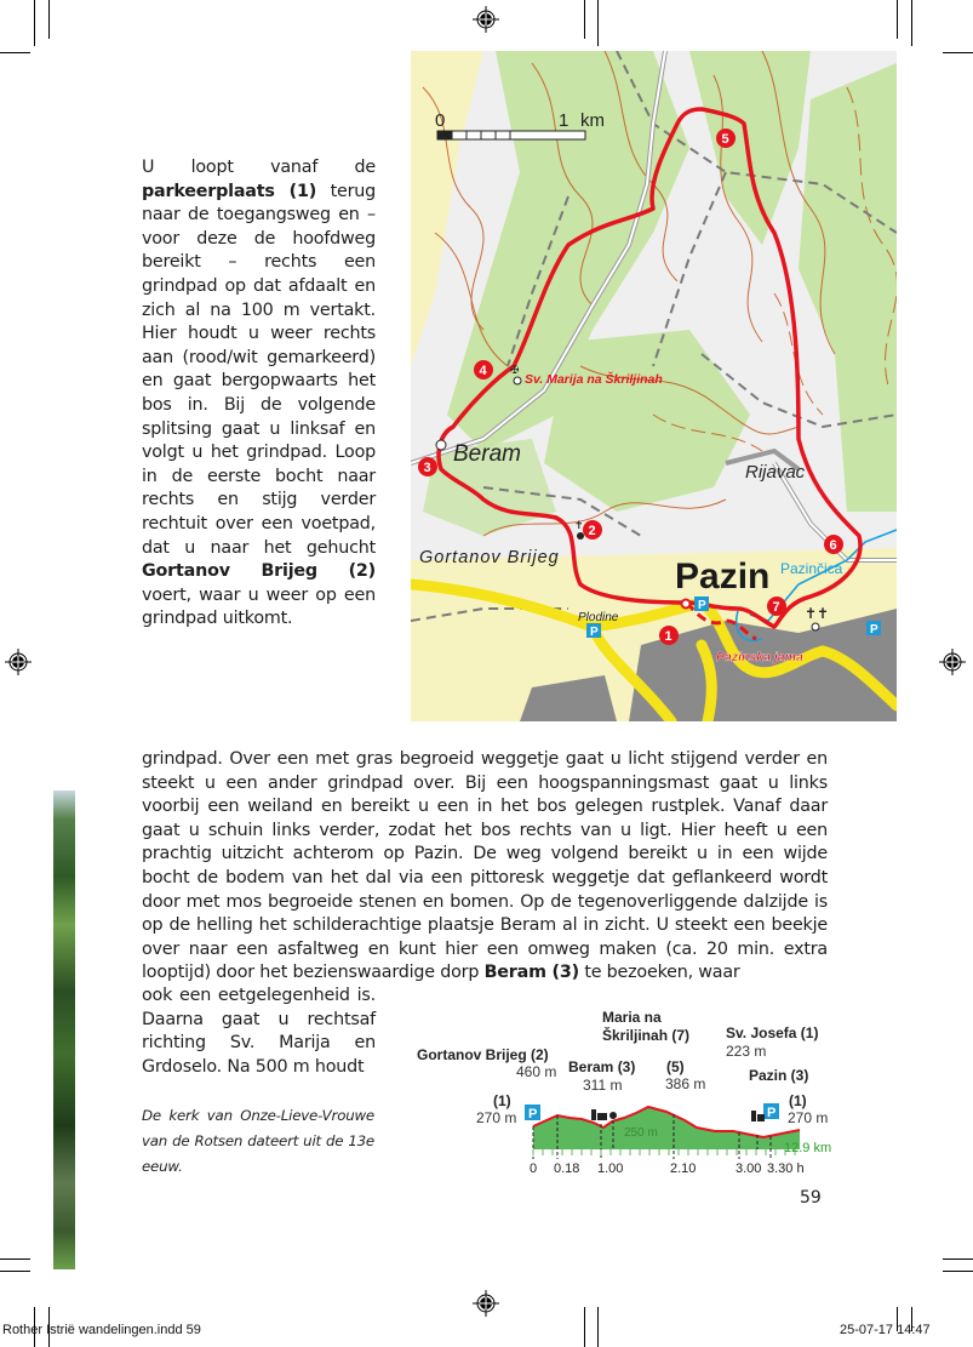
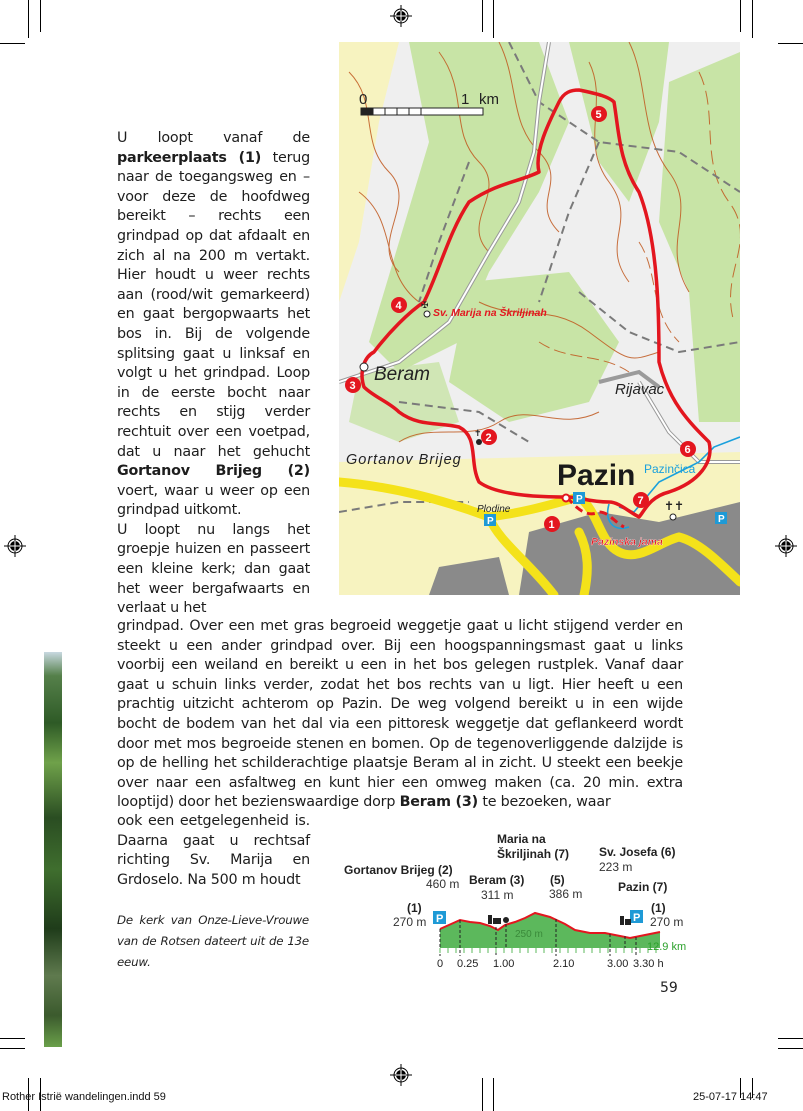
- U loopt vanaf de parkeerplaats (1) terug naar de toegangsweg en – voor deze de hoofdweg bereikt – rechts een grindpad op dat afdaalt en zich al na 100 m vertakt. Hier houdt u weer rechts aan (rood/wit gemarkeerd) en gaat bergopwaarts het bos in. Bij de volgende splitsing gaat u linksaf en volgt u het grindpad. Loop in de eerste bocht naar rechts en stijg verder rechtuit over een voetpad, dat u naar het gehucht Gortanov Brijeg (2) voert, waar u weer op een grindpad uitkomt.
+ U loopt vanaf de parkeerplaats (1) terug naar de toegangsweg en – voor deze de hoofdweg bereikt – rechts een grindpad op dat afdaalt en zich al na 200 m vertakt. Hier houdt u weer rechts aan (rood/wit gemarkeerd) en gaat bergopwaarts het bos in. Bij de volgende splitsing gaat u linksaf en volgt u het grindpad. Loop in de eerste bocht naar rechts en stijg verder rechtuit over een voetpad, dat u naar het gehucht Gortanov Brijeg (2) voert, waar u weer op een grindpad uitkomt.
+ U loopt nu langs het groepje huizen en passeert een kleine kerk; dan gaat het weer bergafwaarts en verlaat u het
  grindpad. Over een met gras begroeid weggetje gaat u licht stijgend verder en steekt u een ander grindpad over. Bij een hoogspanningsmast gaat u links voorbij een weiland en bereikt u een in het bos gelegen rustplek. Vanaf daar gaat u schuin links verder, zodat het bos rechts van u ligt. Hier heeft u een prachtig uitzicht achterom op Pazin. De weg volgend bereikt u in een wijde bocht de bodem van het dal via een pittoresk weggetje dat geflankeerd wordt door met mos begroeide stenen en bomen. Op de tegenoverliggende dalzijde is op de helling het schilderachtige plaatsje Beram al in zicht. U steekt een beekje over naar een asfaltweg en kunt hier een omweg maken (ca. 20 min. extra looptijd) door het bezienswaardige dorp Beram (3) te bezoeken, waar
  ook een eetgelegenheid is. Daarna gaat u rechtsaf richting Sv. Marija en Grdoselo. Na 500 m houdt
  De kerk van Onze-Lieve-Vrouwe van de Rotsen dateert uit de 13e eeuw.
  0
  1
  km
  Beram
  Gortanov Brijeg
  Rijavac
  Pazin
  Pazinčica
  Plodine
  Sv. Marija na Škriljinah
  Pazinska jama
  P
  P
  P
  ✠
  ✝
  ✝✝
  1
  2
  3
  4
  5
  6
  7
  P
  P
  (1)
  270 m
  Gortanov Brijeg (2)
  460 m
  Beram (3)
  311 m
  Maria na
  Škriljinah (7)
  (5)
  386 m
- Sv. Josefa (1)
+ Sv. Josefa (6)
  223 m
- Pazin (3)
+ Pazin (7)
  (1)
  270 m
  250 m
  12.9 km
  0
- 0.18
+ 0.25
  1.00
  2.10
  3.00
  3.30 h
  59
  Rother Istrië wandelingen.indd 59
  25-07-17 14:47
